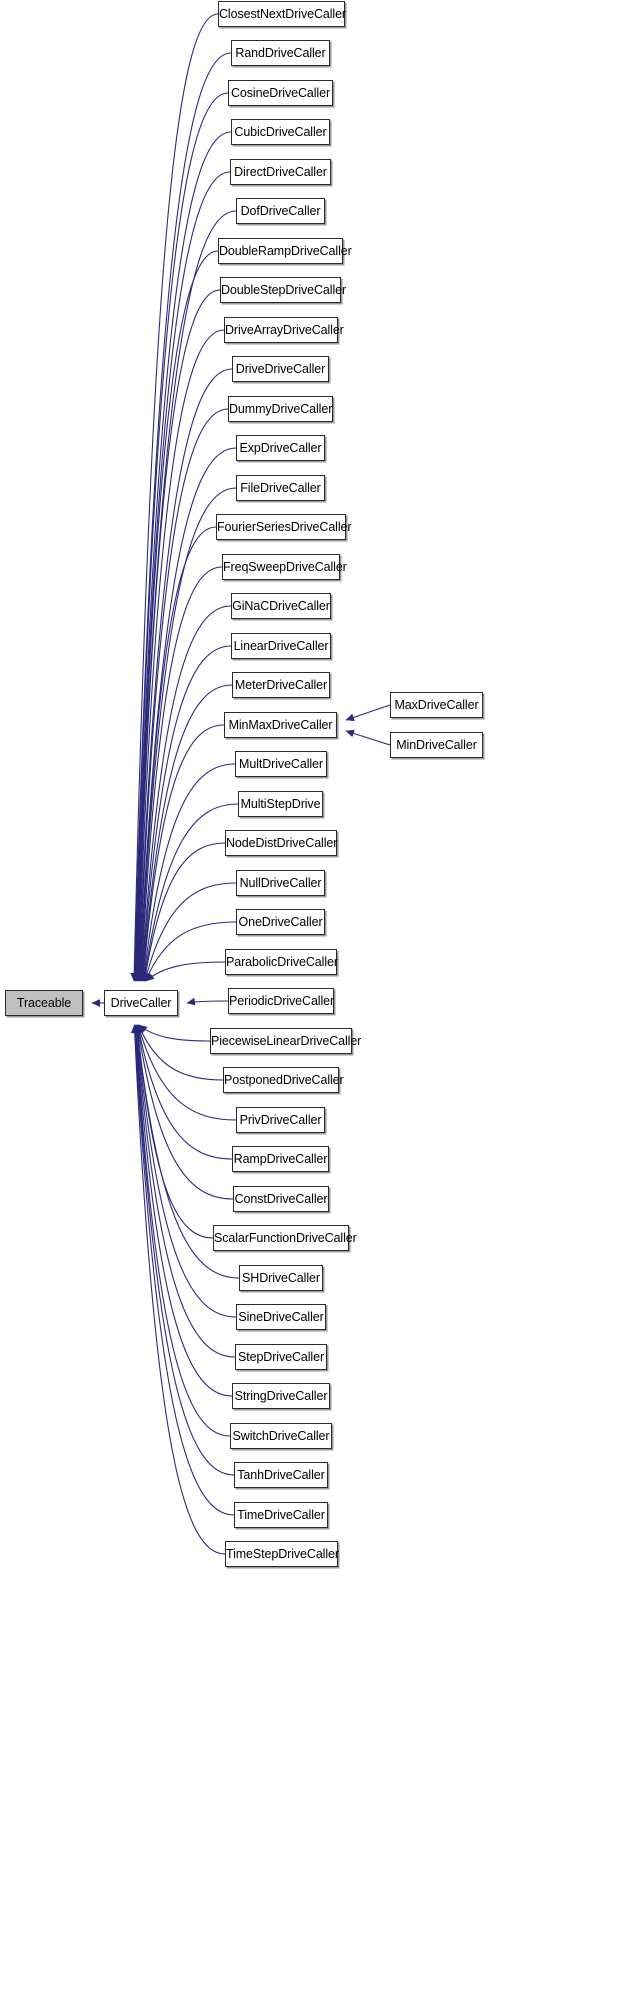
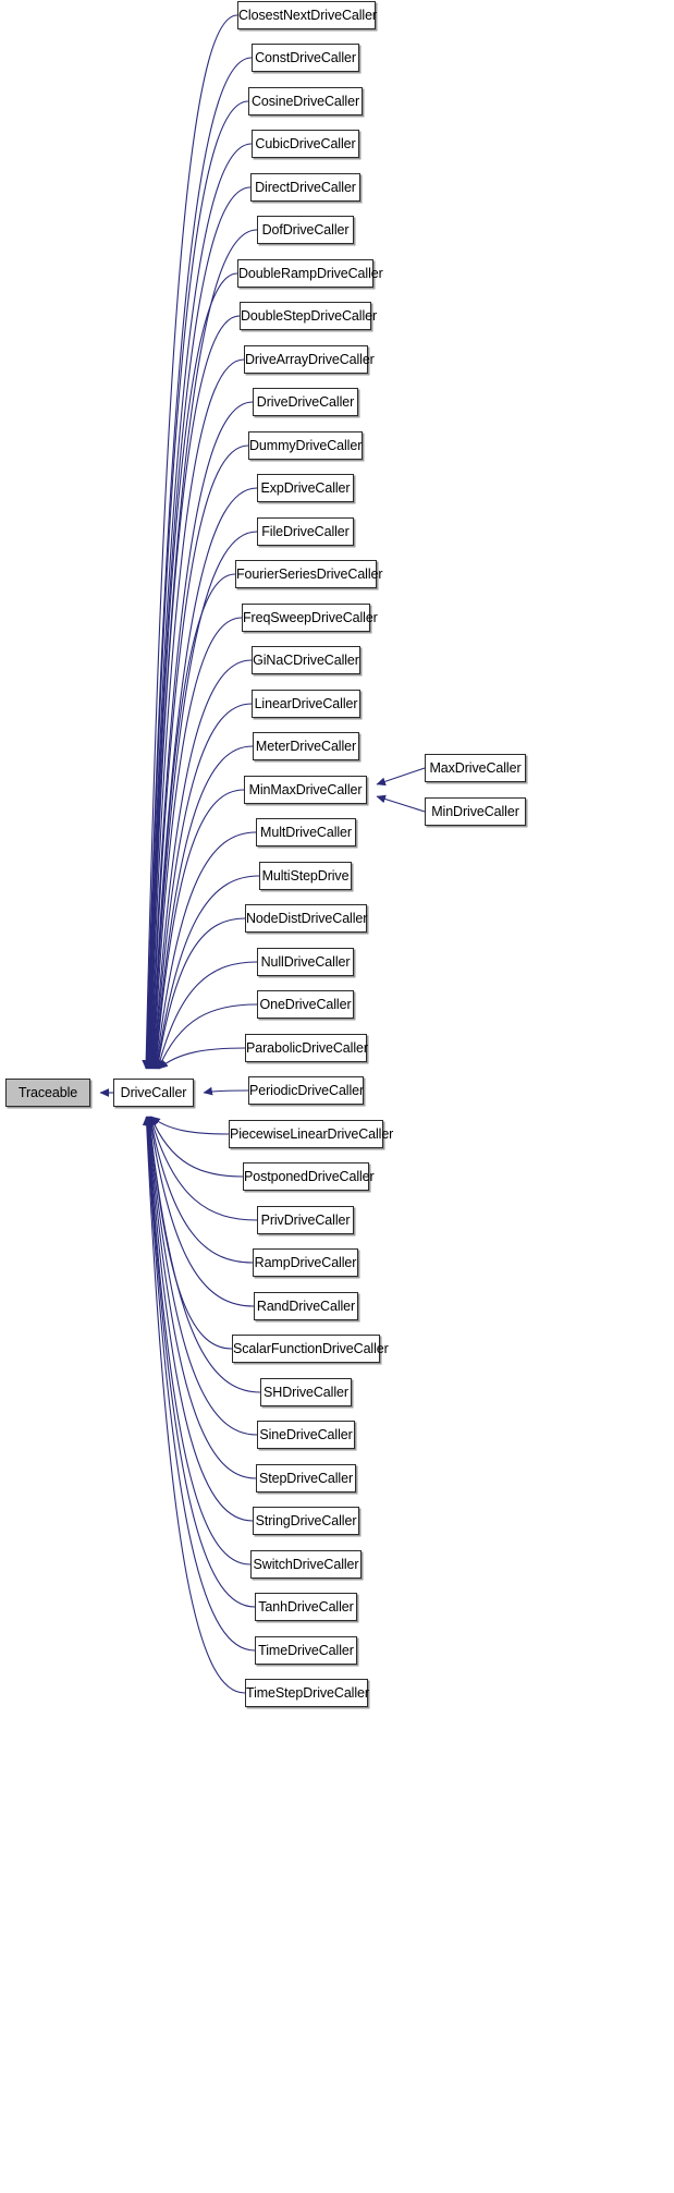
  Traceable
  DriveCaller
  ClosestNextDriveCaller
- RandDriveCaller
+ ConstDriveCaller
  CosineDriveCaller
  CubicDriveCaller
  DirectDriveCaller
  DofDriveCaller
  DoubleRampDriveCaller
  DoubleStepDriveCaller
  DriveArrayDriveCaller
  DriveDriveCaller
  DummyDriveCaller
  ExpDriveCaller
  FileDriveCaller
  FourierSeriesDriveCaller
  FreqSweepDriveCaller
  GiNaCDriveCaller
  LinearDriveCaller
  MeterDriveCaller
  MinMaxDriveCaller
  MultDriveCaller
  MultiStepDrive
  NodeDistDriveCaller
  NullDriveCaller
  OneDriveCaller
  ParabolicDriveCaller
  PeriodicDriveCaller
  PiecewiseLinearDriveCaller
  PostponedDriveCaller
  PrivDriveCaller
  RampDriveCaller
- ConstDriveCaller
+ RandDriveCaller
  ScalarFunctionDriveCaller
  SHDriveCaller
  SineDriveCaller
  StepDriveCaller
  StringDriveCaller
  SwitchDriveCaller
  TanhDriveCaller
  TimeDriveCaller
  TimeStepDriveCaller
  MaxDriveCaller
  MinDriveCaller
